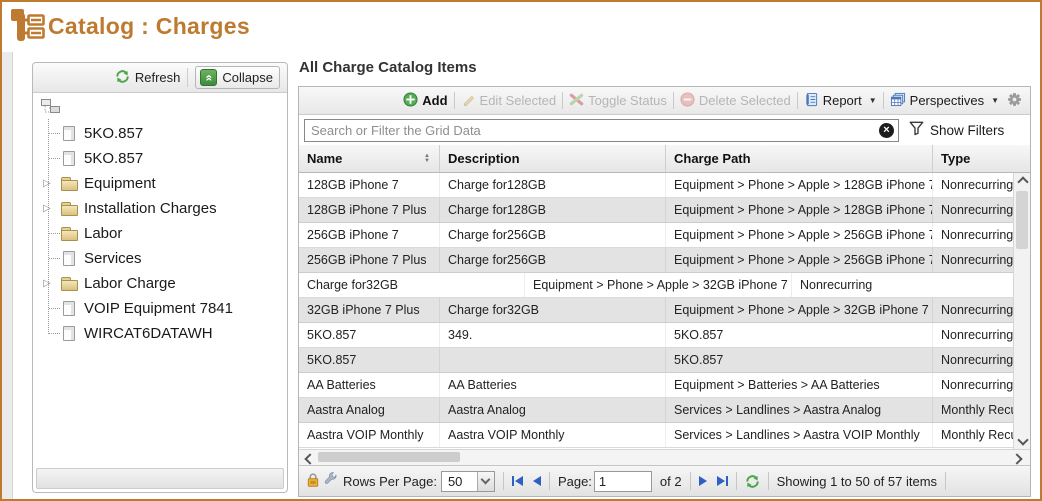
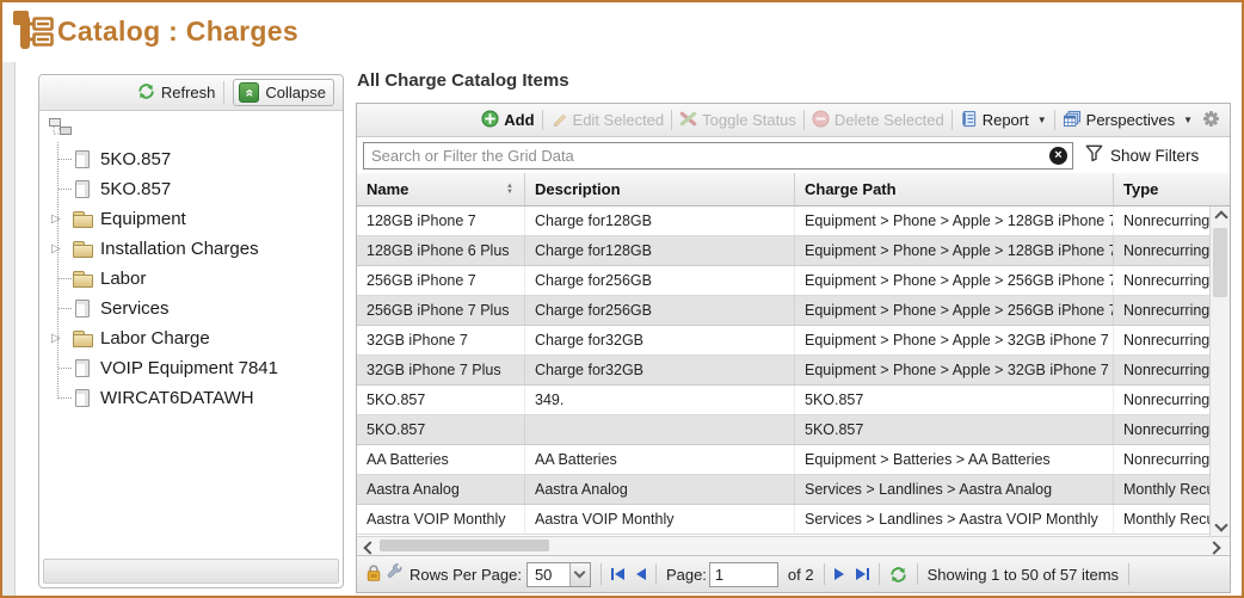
  Catalog : Charges
  Refresh
  Collapse
  5KO.857
  5KO.857
  ▷
  Equipment
  ▷
  Installation Charges
  Labor
  Services
  ▷
  Labor Charge
  VOIP Equipment 7841
  WIRCAT6DATAWH
  All Charge Catalog Items
  Add
  Edit Selected
  Toggle Status
  Delete Selected
  Report
  ▼
  Perspectives
  ▼
  Search or Filter the Grid Data
  ×
  Show Filters
  Name
  Description
  Charge Path
  Type
  128GB iPhone 7
  Charge for128GB
  Equipment > Phone > Apple > 128GB iPhone 7
  Nonrecurring
- 128GB iPhone 7 Plus
+ 128GB iPhone 6 Plus
  Charge for128GB
  Equipment > Phone > Apple > 128GB iPhone 7
  Nonrecurring
  256GB iPhone 7
  Charge for256GB
  Equipment > Phone > Apple > 256GB iPhone 7
  Nonrecurring
  256GB iPhone 7 Plus
  Charge for256GB
  Equipment > Phone > Apple > 256GB iPhone 7
  Nonrecurring
+ 32GB iPhone 7
  Charge for32GB
  Equipment > Phone > Apple > 32GB iPhone 7
  Nonrecurring
  32GB iPhone 7 Plus
  Charge for32GB
  Equipment > Phone > Apple > 32GB iPhone 7
  Nonrecurring
  5KO.857
  349.
  5KO.857
  Nonrecurring
  5KO.857
  5KO.857
  Nonrecurring
  AA Batteries
  AA Batteries
  Equipment > Batteries > AA Batteries
  Nonrecurring
  Aastra Analog
  Aastra Analog
  Services > Landlines > Aastra Analog
  Aastra VOIP Monthly
  Aastra VOIP Monthly
  Services > Landlines > Aastra VOIP Monthly
  Rows Per Page:
  50
  Page:
  1
  of 2
  Showing 1 to 50 of 57 items
